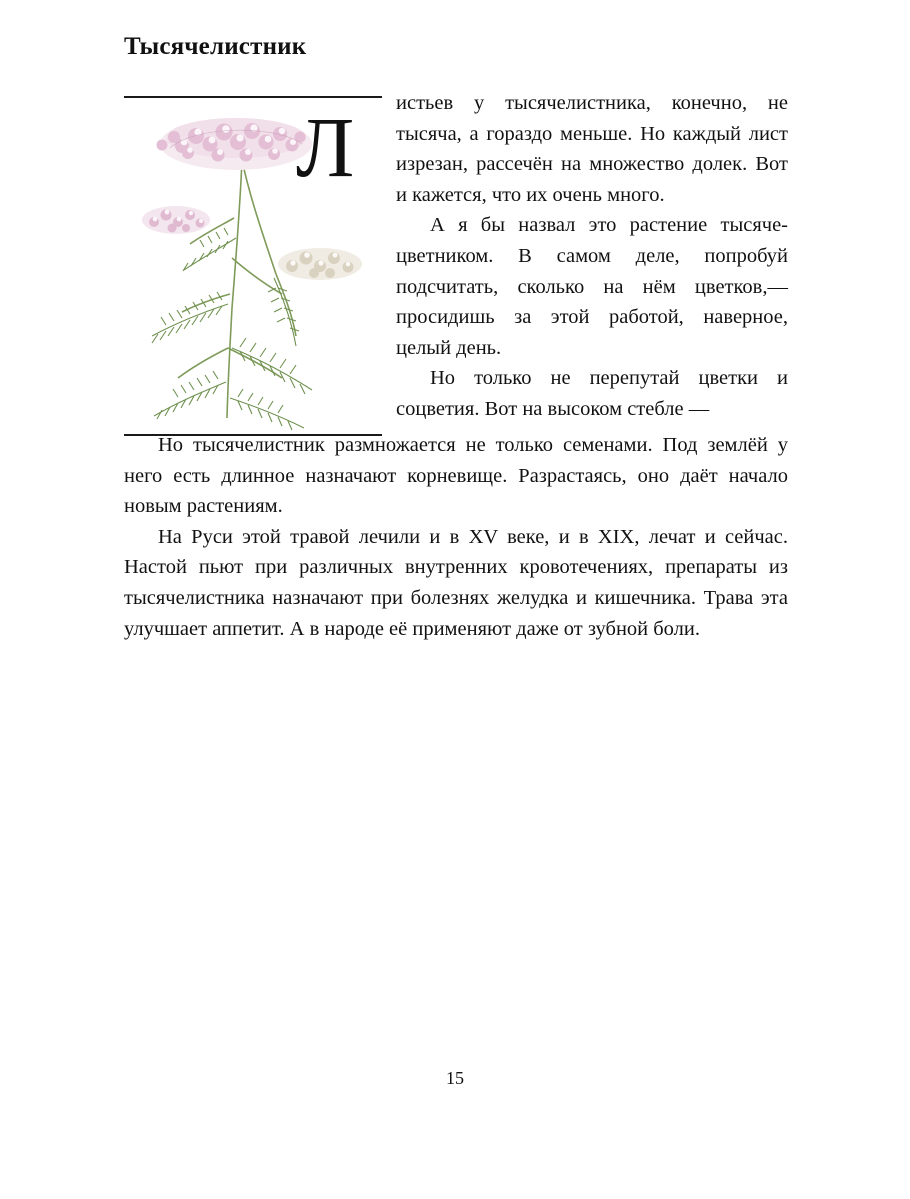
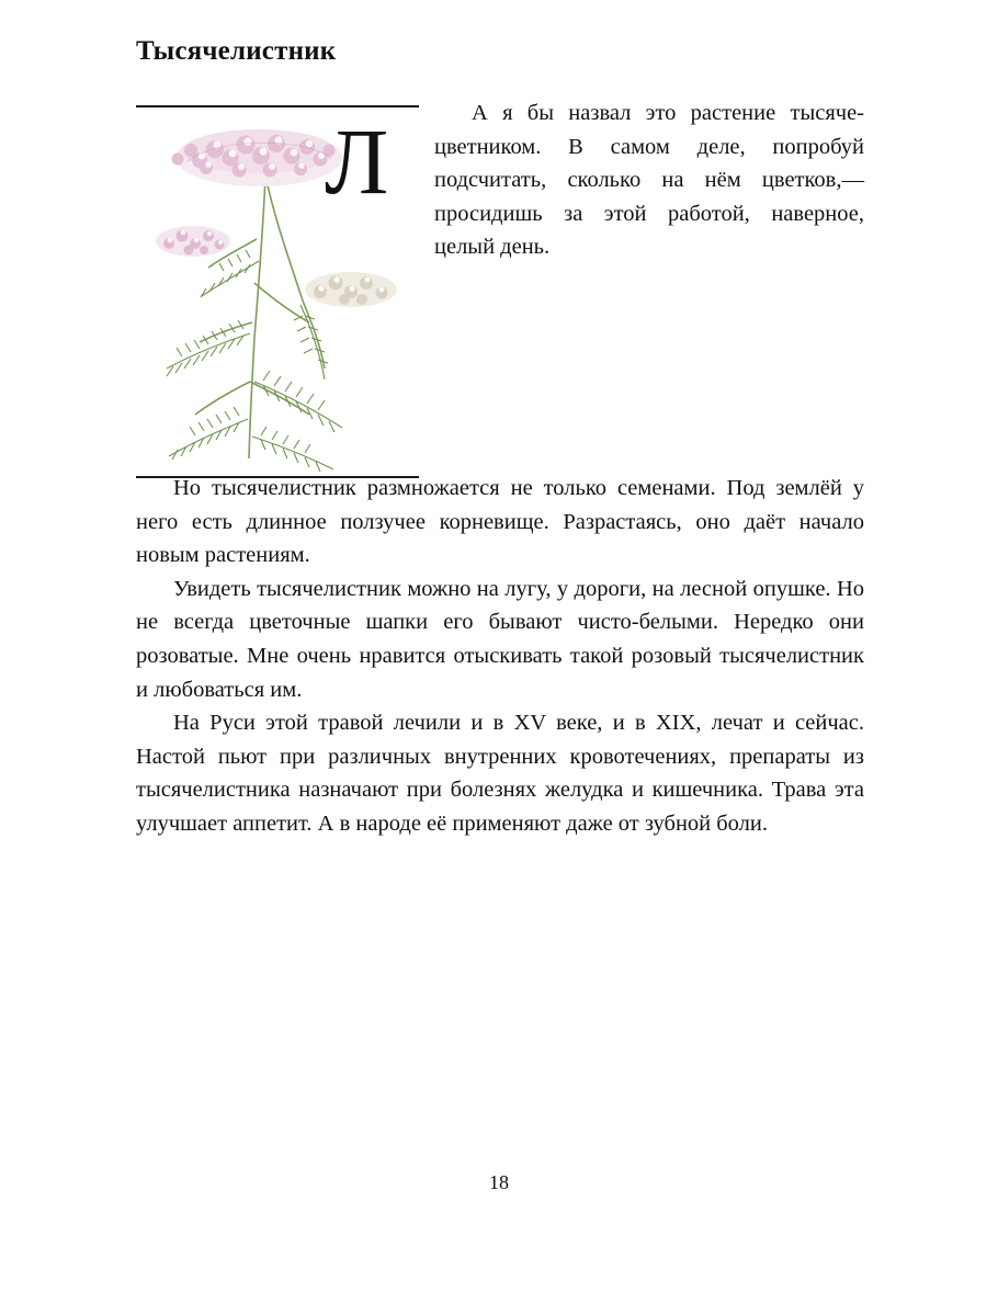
  Тысячелистник
  Л
- истьев у тысячелистника, конечно, не тысяча, а гораздо меньше. Но каж­дый лист изрезан, рассечён на мно­жество долек. Вот и кажется, что их очень много.
  А я бы назвал это растение тысяче­цветником. В самом деле, попробуй подсчитать, сколько на нём цветков,— просидишь за этой работой, наверное, целый день.
- Но только не перепутай цветки и соцветия. Вот на высоком стебле —
- Но тысячелистник размножается не только семенами. Под землёй у него есть длинное назначают корневище. Раз­растаясь, оно даёт начало новым растениям.
+ Но тысячелистник размножается не только семенами. Под землёй у него есть длинное ползучее корневище. Раз­растаясь, оно даёт начало новым растениям.
+ Увидеть тысячелистник можно на лугу, у дороги, на лес­ной опушке. Но не всегда цветочные шапки его бывают чисто-белыми. Нередко они розоватые. Мне очень нравится отыскивать такой розовый тысячелистник и любоваться им.
  На Руси этой травой лечили и в XV веке, и в XIX, лечат и сейчас. Настой пьют при различных внутренних кровоте­чениях, препараты из тысячелистника назначают при болез­нях желудка и кишечника. Трава эта улучшает аппетит. А в народе её применяют даже от зубной боли.
- 15
+ 18
